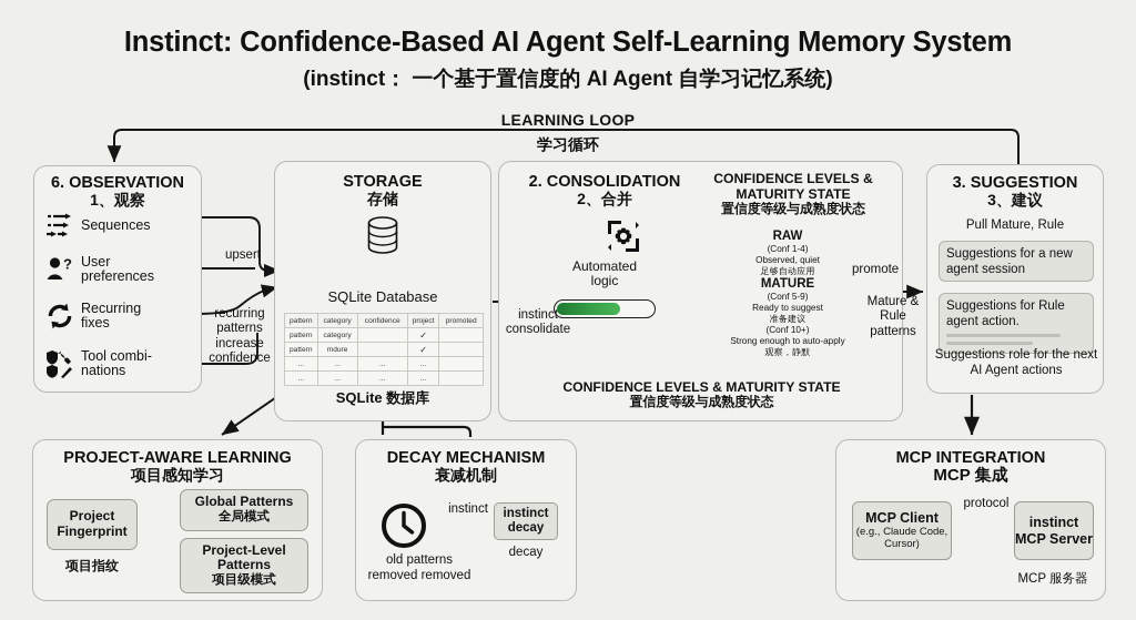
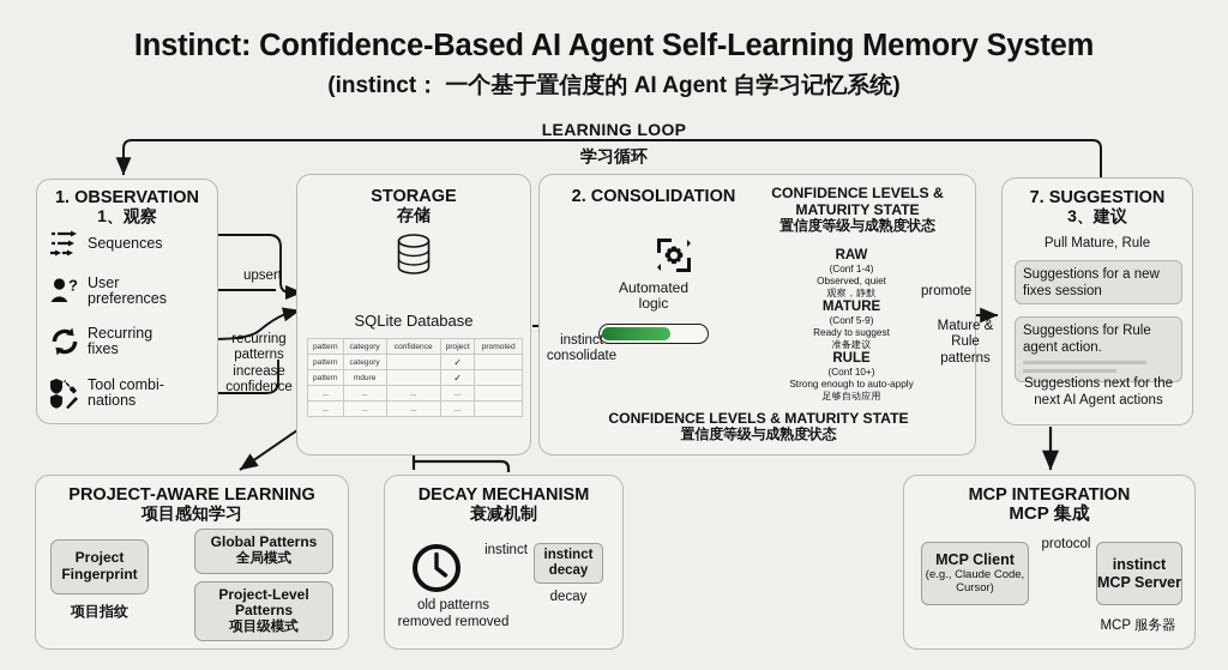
  Instinct: Confidence-Based AI Agent Self-Learning Memory System
  (instinct： 一个基于置信度的 AI Agent 自学习记忆系统)
  LEARNING LOOP
  学习循环
- 6. OBSERVATION
+ 1. OBSERVATION
  1、观察
  Sequences
  ?
  User
  preferences
  Recurring
  fixes
  Tool combi-
  nations
  upsert
  recurring patterns increase confidence
  STORAGE
  存储
  SQLite Database
- SQLite 数据库
  2. CONSOLIDATION
- 2、合并
  Automated
  logic
  CONFIDENCE LEVELS &
  MATURITY STATE
  置信度等级与成熟度状态
  CONFIDENCE LEVELS & MATURITY STATE
  置信度等级与成熟度状态
  RAW
  (Conf 1-4)
  Observed, quiet
- 足够自动应用
+ 观察，静默
  MATURE
  (Conf 5-9)
  Ready to suggest
  准备建议
+ RULE
  (Conf 10+)
  Strong enough to auto-apply
- 观察，静默
+ 足够自动应用
  instinct consolidate
  promote
  Mature & Rule patterns
- 3. SUGGESTION
+ 7. SUGGESTION
  3、建议
  Pull Mature, Rule
- Suggestions for a new agent session
+ Suggestions for a new fixes session
  Suggestions for Rule agent action.
- Suggestions role for the next AI Agent actions
+ Suggestions next for the next AI Agent actions
  PROJECT-AWARE LEARNING
  项目感知学习
  Project
  Fingerprint
  项目指纹
  Global Patterns
  全局模式
  Project-Level Patterns
  项目级模式
  DECAY MECHANISM
  衰减机制
  old patterns
  removed removed
  instinct
  instinct
  decay
  decay
  MCP INTEGRATION
  MCP 集成
  MCP Client
  (e.g., Claude Code, Cursor)
  protocol
  instinct
  MCP Server
  MCP 服务器
